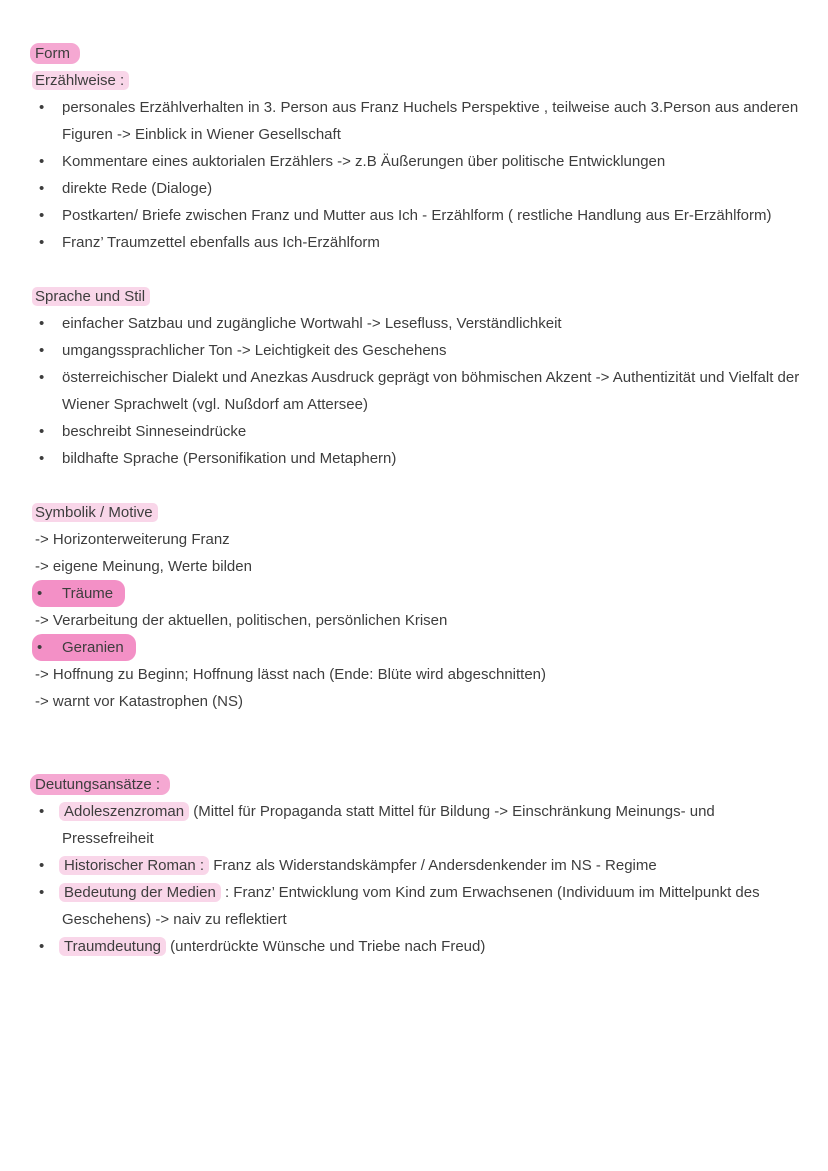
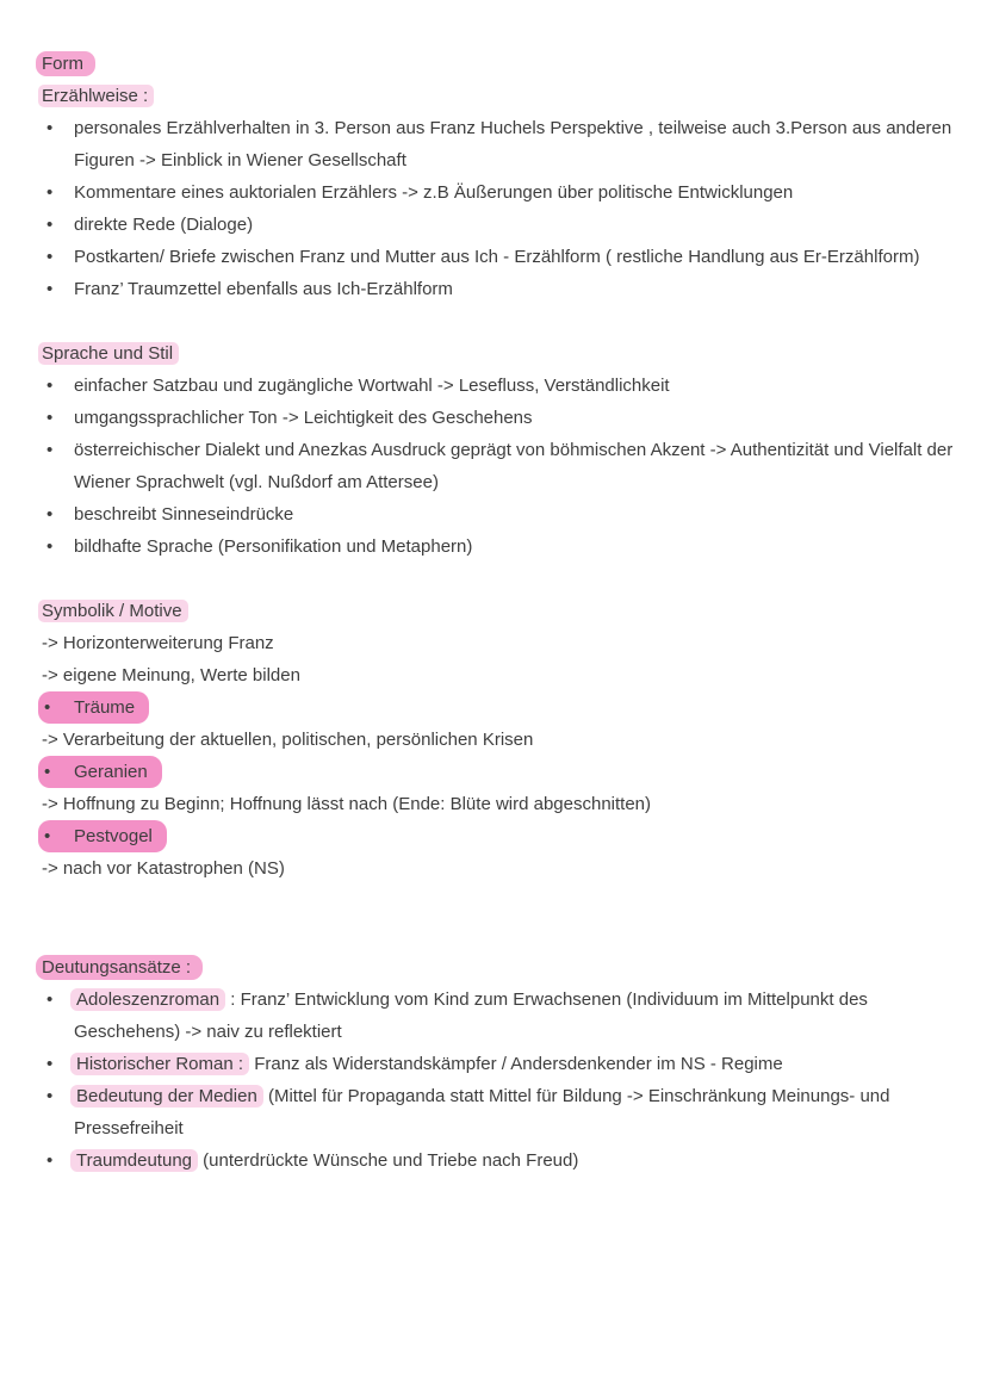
  Form
  Erzählweise :
  •
  personales Erzählverhalten in 3. Person aus Franz Huchels Perspektive , teilweise auch 3.Person aus anderen Figuren -> Einblick in Wiener Gesellschaft
  •
  Kommentare eines auktorialen Erzählers -> z.B Äußerungen über politische Entwicklungen
  •
  direkte Rede (Dialoge)
  •
  Postkarten/ Briefe zwischen Franz und Mutter aus Ich - Erzählform ( restliche Handlung aus Er-Erzählform)
  •
  Franz’ Traumzettel ebenfalls aus Ich-Erzählform
  Sprache und Stil
  •
  einfacher Satzbau und zugängliche Wortwahl -> Lesefluss, Verständlichkeit
  •
  umgangssprachlicher Ton -> Leichtigkeit des Geschehens
  •
  österreichischer Dialekt und Anezkas Ausdruck geprägt von böhmischen Akzent -> Authentizität und Vielfalt der Wiener Sprachwelt (vgl. Nußdorf am Attersee)
  •
  beschreibt Sinneseindrücke
  •
  bildhafte Sprache (Personifikation und Metaphern)
  Symbolik / Motive
  -> Horizonterweiterung Franz
  -> eigene Meinung, Werte bilden
  • Träume
  -> Verarbeitung der aktuellen, politischen, persönlichen Krisen
  • Geranien
  -> Hoffnung zu Beginn; Hoffnung lässt nach (Ende: Blüte wird abgeschnitten)
+ • Pestvogel
- -> warnt vor Katastrophen (NS)
+ -> nach vor Katastrophen (NS)
  Deutungsansätze :
  •
- Adoleszenzroman (Mittel für Propaganda statt Mittel für Bildung -> Einschränkung Meinungs- und Pressefreiheit
+ Adoleszenzroman : Franz’ Entwicklung vom Kind zum Erwachsenen (Individuum im Mittelpunkt des Geschehens) -> naiv zu reflektiert
  •
  Historischer Roman : Franz als Widerstandskämpfer / Andersdenkender im NS - Regime
  •
- Bedeutung der Medien : Franz’ Entwicklung vom Kind zum Erwachsenen (Individuum im Mittelpunkt des Geschehens) -> naiv zu reflektiert
+ Bedeutung der Medien (Mittel für Propaganda statt Mittel für Bildung -> Einschränkung Meinungs- und Pressefreiheit
  •
  Traumdeutung (unterdrückte Wünsche und Triebe nach Freud)
